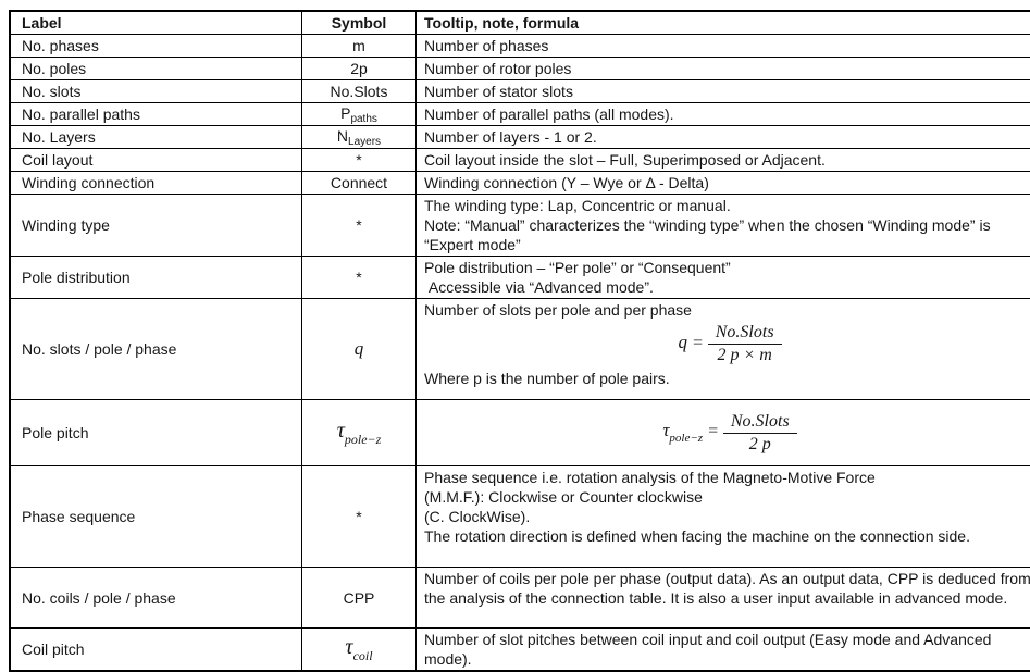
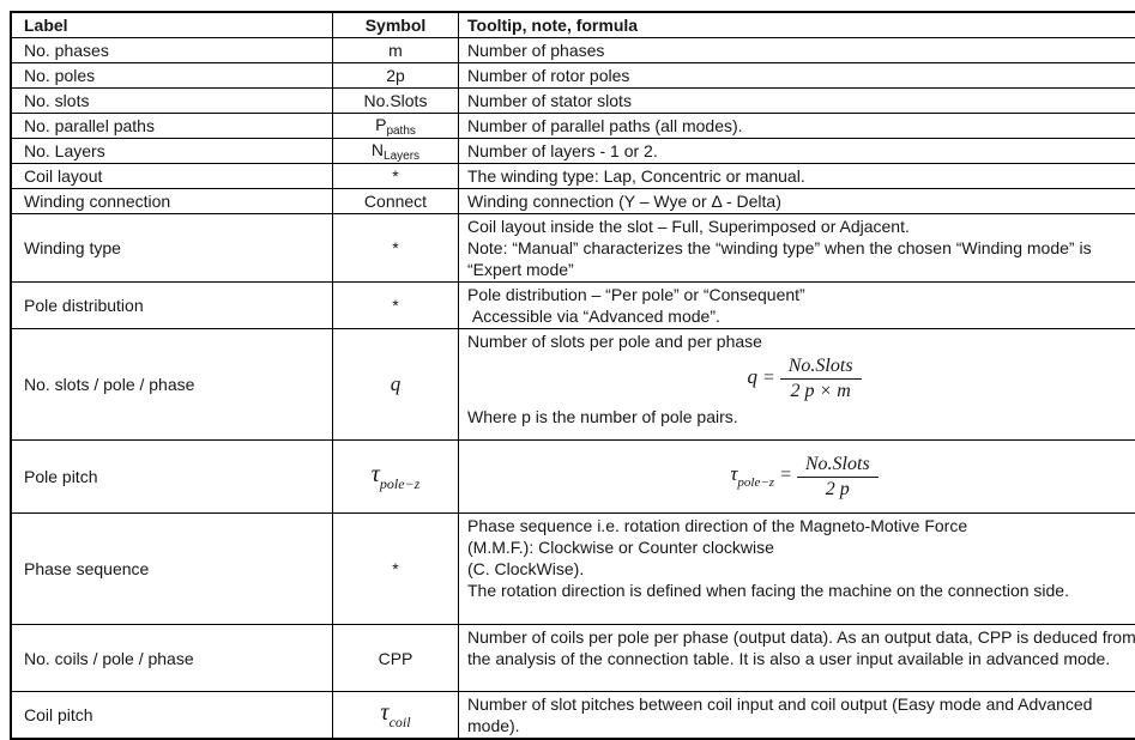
  Label	Symbol	Tooltip, note, formula
  No. phases	m	Number of phases
  No. poles	2p	Number of rotor poles
  No. slots	No.Slots	Number of stator slots
  No. parallel paths	Ppaths	Number of parallel paths (all modes).
  No. Layers	NLayers	Number of layers - 1 or 2.
- Coil layout	*	Coil layout inside the slot – Full, Superimposed or Adjacent.
+ Coil layout	*	The winding type: Lap, Concentric or manual.
  Winding connection	Connect	Winding connection (Y – Wye or Δ - Delta)
- Winding type	*	The winding type: Lap, Concentric or manual. Note: “Manual” characterizes the “winding type” when the chosen “Winding mode” is “Expert mode”
+ Winding type	*	Coil layout inside the slot – Full, Superimposed or Adjacent. Note: “Manual” characterizes the “winding type” when the chosen “Winding mode” is “Expert mode”
  Pole distribution	*	Pole distribution – “Per pole” or “Consequent” Accessible via “Advanced mode”.
  No. slots / pole / phase	q	Number of slots per pole and per phase q =No.Slots2 p × m Where p is the number of pole pairs.
  Pole pitch	τpole−z	τpole−z=No.Slots2 p
- Phase sequence	*	Phase sequence i.e. rotation analysis of the Magneto-Motive Force (M.M.F.): Clockwise or Counter clockwise (C. ClockWise). The rotation direction is defined when facing the machine on the connection side.
+ Phase sequence	*	Phase sequence i.e. rotation direction of the Magneto-Motive Force (M.M.F.): Clockwise or Counter clockwise (C. ClockWise). The rotation direction is defined when facing the machine on the connection side.
  No. coils / pole / phase	CPP	Number of coils per pole per phase (output data). As an output data, CPP is deduced from the analysis of the connection table. It is also a user input available in advanced mode.
  Coil pitch	τcoil	Number of slot pitches between coil input and coil output (Easy mode and Advanced mode).
